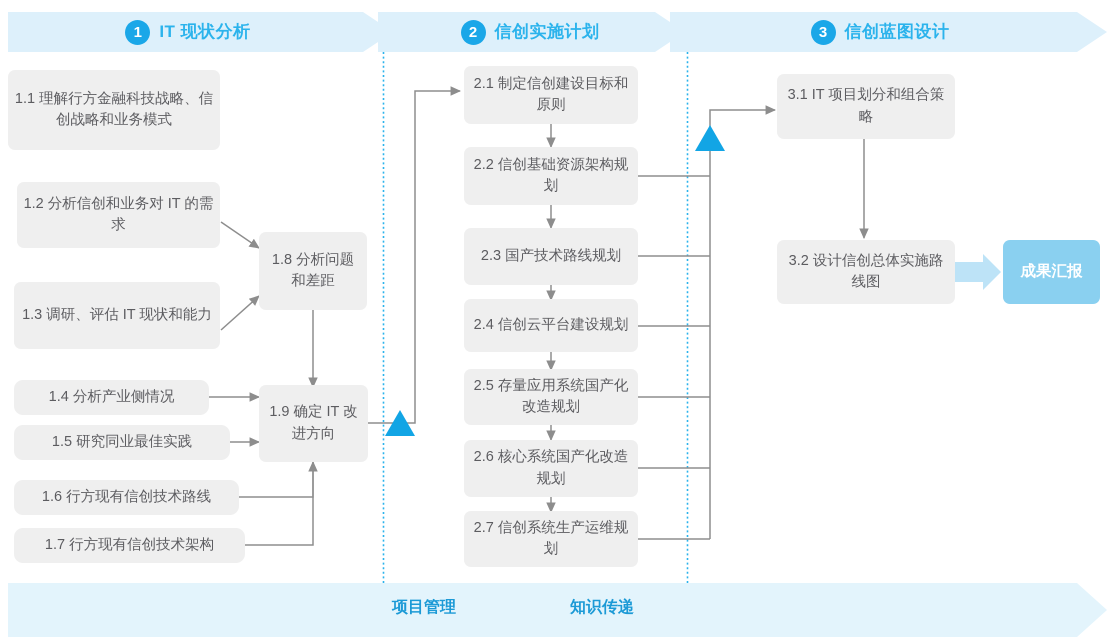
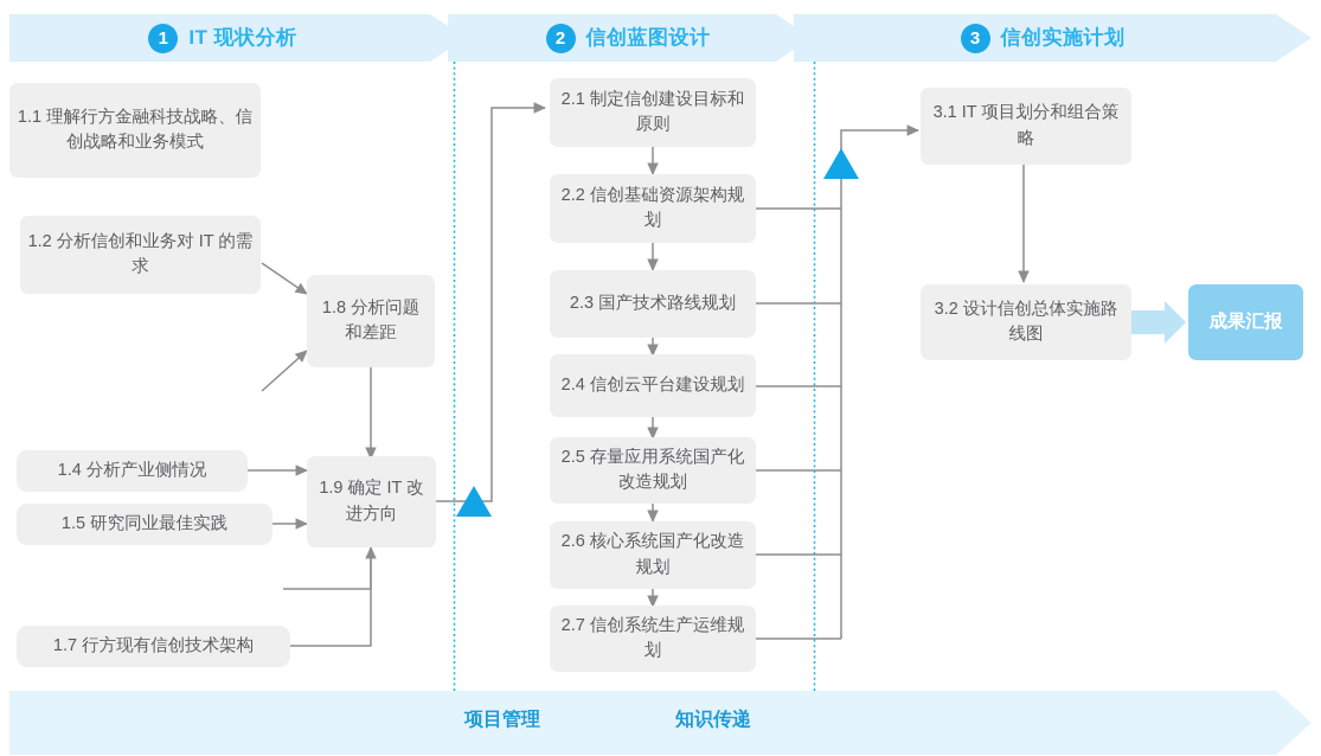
  1
  IT 现状分析
  2
- 信创实施计划
+ 信创蓝图设计
  3
- 信创蓝图设计
+ 信创实施计划
  1.1 理解行方金融科技战略、信创战略和业务模式
  1.2 分析信创和业务对 IT 的需求
- 1.3 调研、评估 IT 现状和能力
  1.4 分析产业侧情况
  1.5 研究同业最佳实践
- 1.6 行方现有信创技术路线
  1.7 行方现有信创技术架构
  1.8 分析问题和差距
  1.9 确定 IT 改进方向
  2.1 制定信创建设目标和原则
  2.2 信创基础资源架构规划
  2.3 国产技术路线规划
  2.4 信创云平台建设规划
  2.5 存量应用系统国产化改造规划
  2.6 核心系统国产化改造规划
  2.7 信创系统生产运维规划
  3.1 IT 项目划分和组合策略
  3.2 设计信创总体实施路线图
  成果汇报
  项目管理
  知识传递
